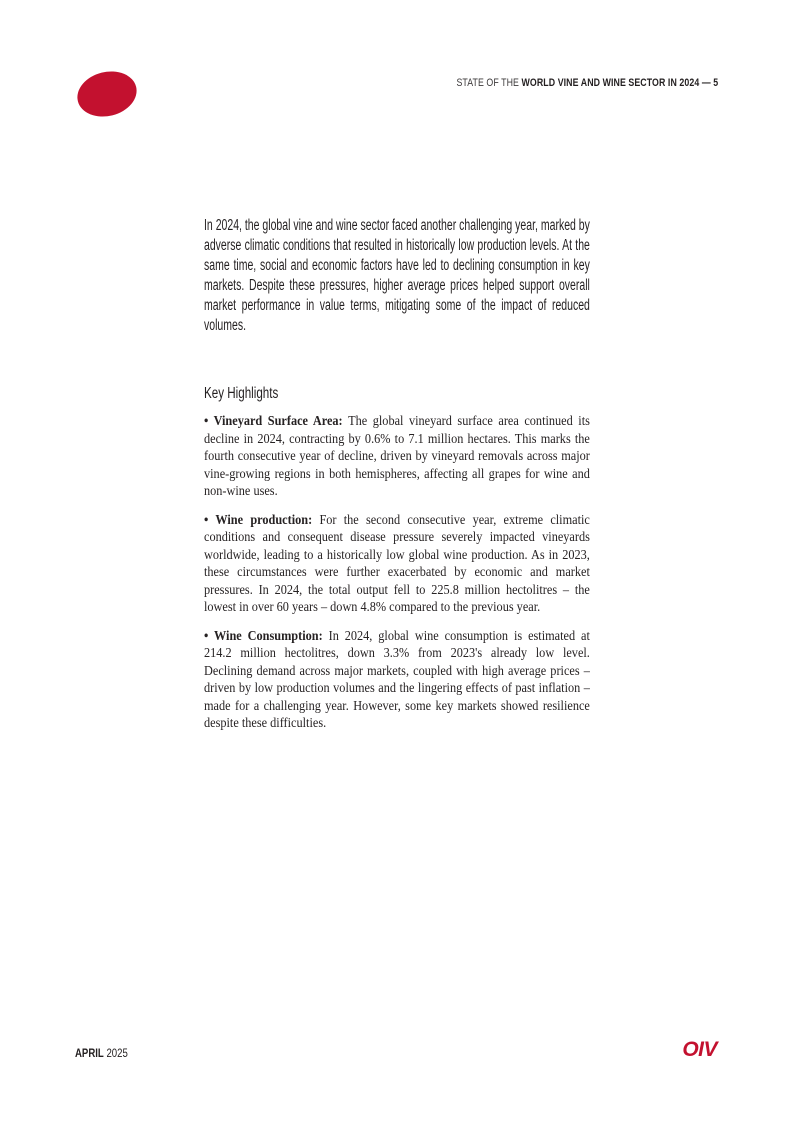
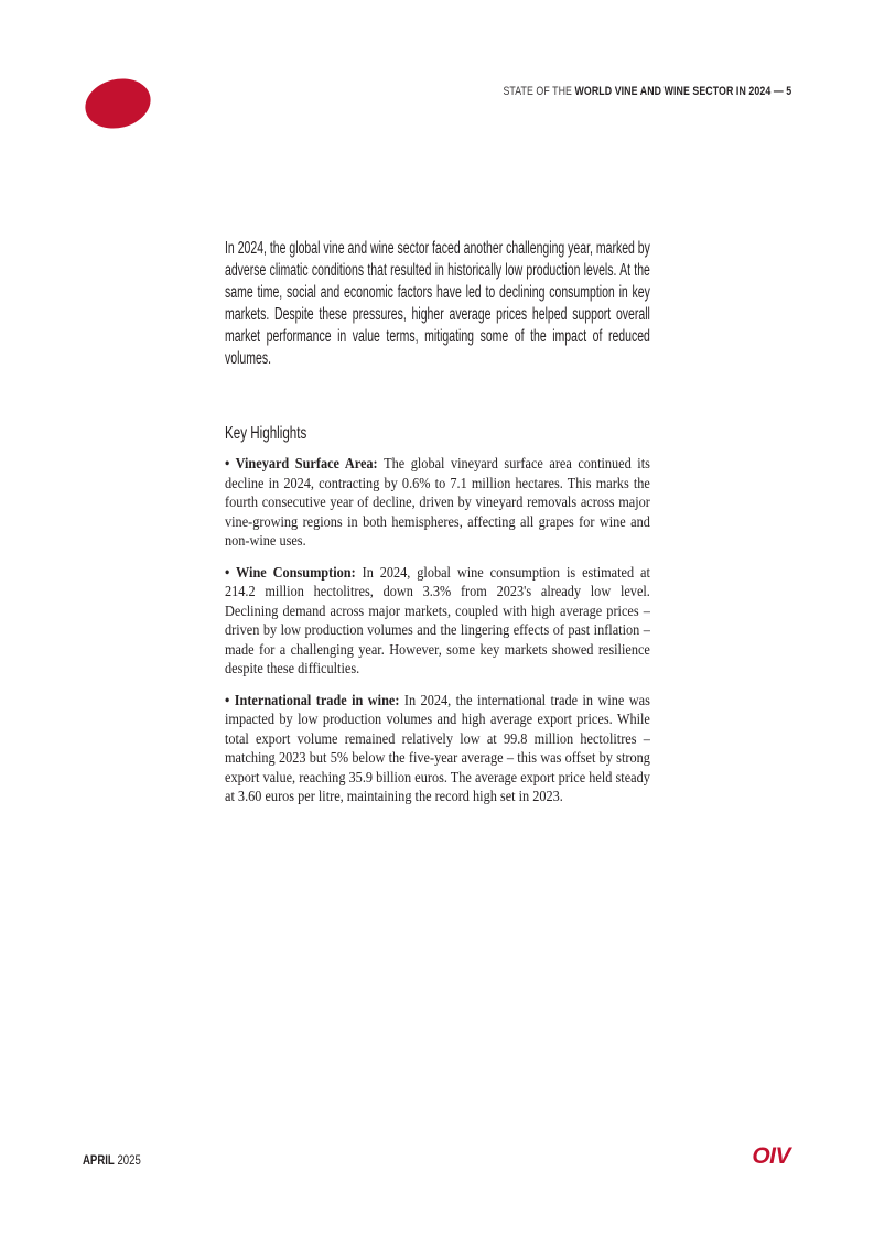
  STATE OF THE WORLD VINE AND WINE SECTOR IN 2024 — 5
  In 2024, the global vine and wine sector faced another challenging year, marked by adverse climatic conditions that resulted in historically low production levels. At the same time, social and economic factors have led to declining consumption in key markets. Despite these pressures, higher average prices helped support overall market performance in value terms, mitigating some of the impact of reduced volumes.
  Key Highlights
  • Vineyard Surface Area: The global vineyard surface area continued its decline in 2024, contracting by 0.6% to 7.1 million hectares. This marks the fourth consecutive year of decline, driven by vineyard removals across major vine-growing regions in both hemispheres, affecting all grapes for wine and non-wine uses.
- • Wine production: For the second consecutive year, extreme climatic conditions and consequent disease pressure severely impacted vineyards worldwide, leading to a historically low global wine production. As in 2023, these circumstances were further exacerbated by economic and market pressures. In 2024, the total output fell to 225.8 million hectolitres – the lowest in over 60 years – down 4.8% compared to the previous year.
  • Wine Consumption: In 2024, global wine consumption is estimated at 214.2 million hectolitres, down 3.3% from 2023's already low level. Declining demand across major markets, coupled with high average prices – driven by low production volumes and the lingering effects of past inflation – made for a challenging year. However, some key markets showed resilience despite these difficulties.
+ • International trade in wine: In 2024, the international trade in wine was impacted by low production volumes and high average export prices. While total export volume remained relatively low at 99.8 million hectolitres – matching 2023 but 5% below the five-year average – this was offset by strong export value, reaching 35.9 billion euros. The average export price held steady at 3.60 euros per litre, maintaining the record high set in 2023.
  APRIL 2025
  OIV
